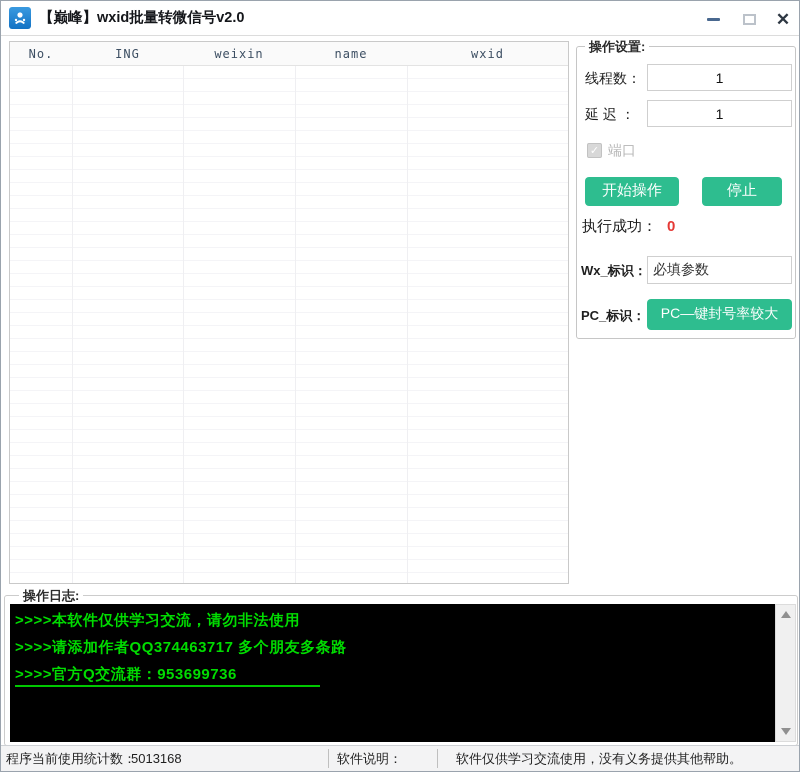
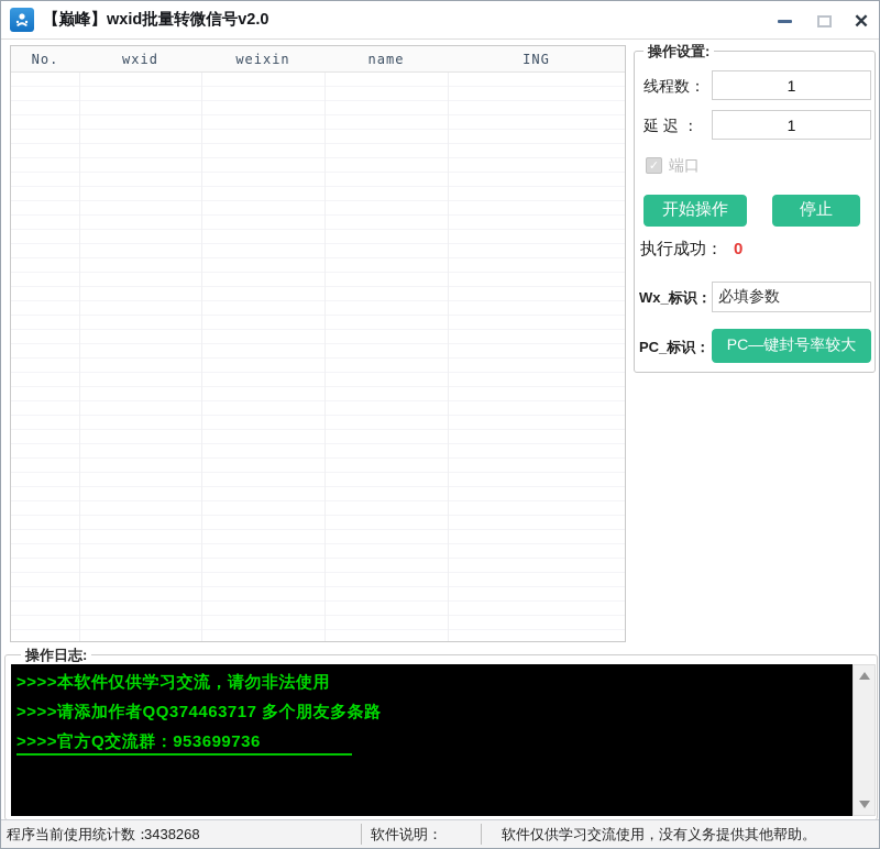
  【巅峰】wxid批量转微信号v2.0
  ✕
  No.
- ING
+ wxid
  weixin
  name
- wxid
+ ING
  操作设置:
  线程数：
  1
  延 迟 ：
  1
  ✓
  端口
  开始操作
  停止
  执行成功： 0
  Wx_标识：
  必填参数
  PC_标识：
  PC—键封号率较大
  操作日志:
  >>>>本软件仅供学习交流，请勿非法使用
  >>>>请添加作者QQ374463717 多个朋友多条路
  >>>>官方Q交流群：953699736
  程序当前使用统计数：
- 5013168
+ 3438268
  软件说明：
  软件仅供学习交流使用，没有义务提供其他帮助。
